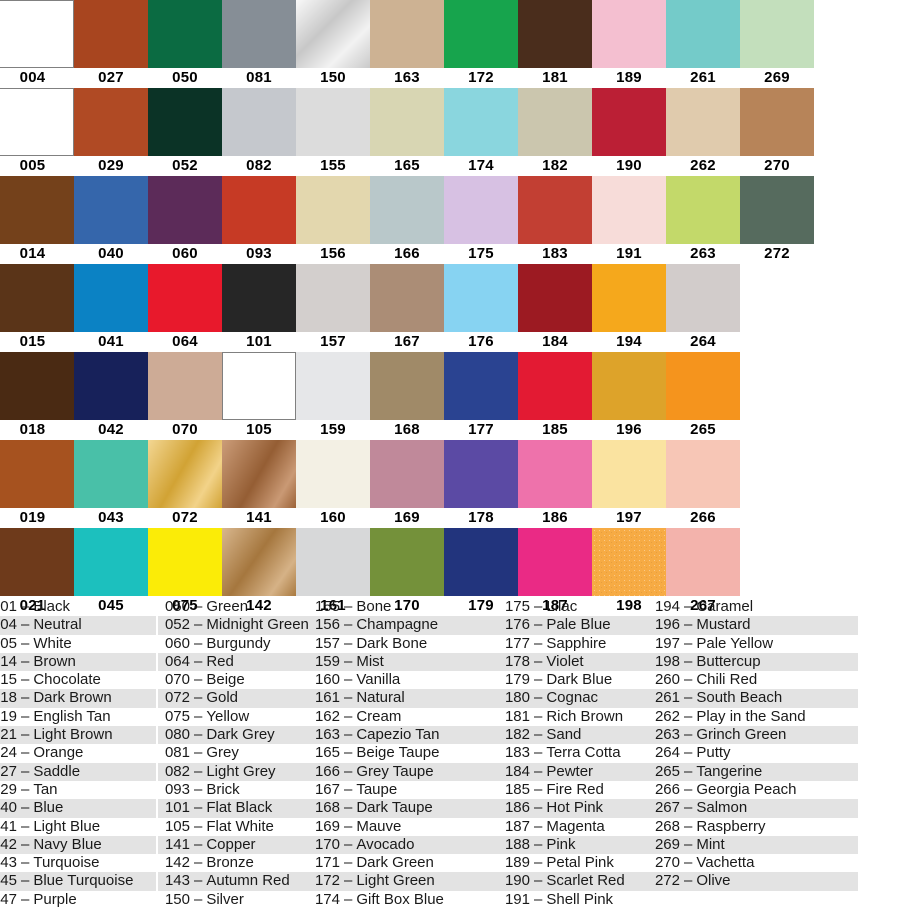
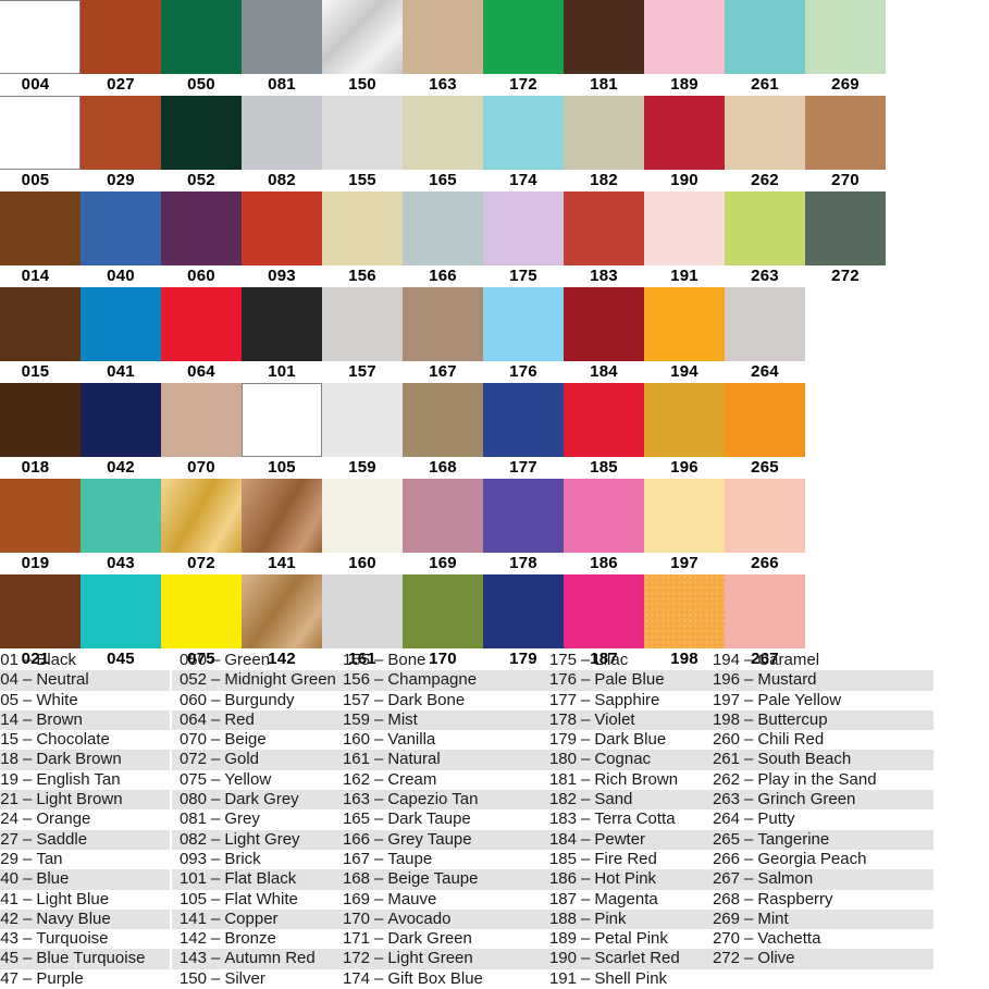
  004
  027
  050
  081
  150
  163
  172
  181
  189
  261
  269
  005
  029
  052
  082
  155
  165
  174
  182
  190
  262
  270
  014
  040
  060
  093
  156
  166
  175
  183
  191
  263
  272
  015
  041
  064
  101
  157
  167
  176
  184
  194
  264
  018
  042
  070
  105
  159
  168
  177
  185
  196
  265
  019
  043
  072
  141
  160
  169
  178
  186
  197
  266
  021
  045
  075
  142
  161
  170
  179
  187
  198
  267
  01 – Black
  04 – Neutral
  05 – White
  14 – Brown
  15 – Chocolate
  18 – Dark Brown
  19 – English Tan
  21 – Light Brown
  24 – Orange
  27 – Saddle
  29 – Tan
  40 – Blue
  41 – Light Blue
  42 – Navy Blue
  43 – Turquoise
  45 – Blue Turquoise
  47 – Purple
  050 – Green
  052 – Midnight Green
  060 – Burgundy
  064 – Red
  070 – Beige
  072 – Gold
  075 – Yellow
  080 – Dark Grey
  081 – Grey
  082 – Light Grey
  093 – Brick
  101 – Flat Black
  105 – Flat White
  141 – Copper
  142 – Bronze
  143 – Autumn Red
  150 – Silver
  155 – Bone
  156 – Champagne
  157 – Dark Bone
  159 – Mist
  160 – Vanilla
  161 – Natural
  162 – Cream
  163 – Capezio Tan
- 165 – Beige Taupe
+ 165 – Dark Taupe
  166 – Grey Taupe
  167 – Taupe
- 168 – Dark Taupe
+ 168 – Beige Taupe
  169 – Mauve
  170 – Avocado
  171 – Dark Green
  172 – Light Green
  174 – Gift Box Blue
  175 – Lilac
  176 – Pale Blue
  177 – Sapphire
  178 – Violet
  179 – Dark Blue
  180 – Cognac
  181 – Rich Brown
  182 – Sand
  183 – Terra Cotta
  184 – Pewter
  185 – Fire Red
  186 – Hot Pink
  187 – Magenta
  188 – Pink
  189 – Petal Pink
  190 – Scarlet Red
  191 – Shell Pink
  194 – Caramel
  196 – Mustard
  197 – Pale Yellow
  198 – Buttercup
  260 – Chili Red
  261 – South Beach
  262 – Play in the Sand
  263 – Grinch Green
  264 – Putty
  265 – Tangerine
  266 – Georgia Peach
  267 – Salmon
  268 – Raspberry
  269 – Mint
  270 – Vachetta
  272 – Olive
